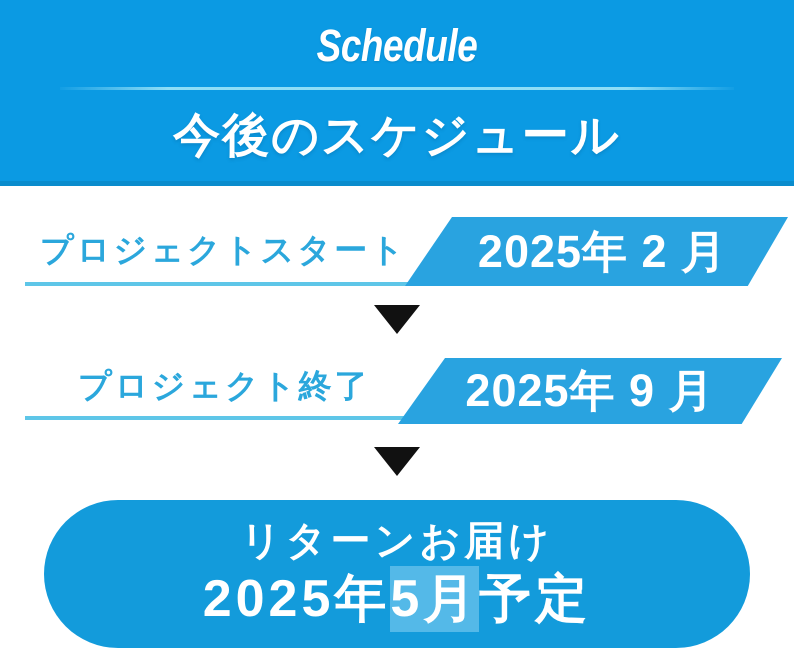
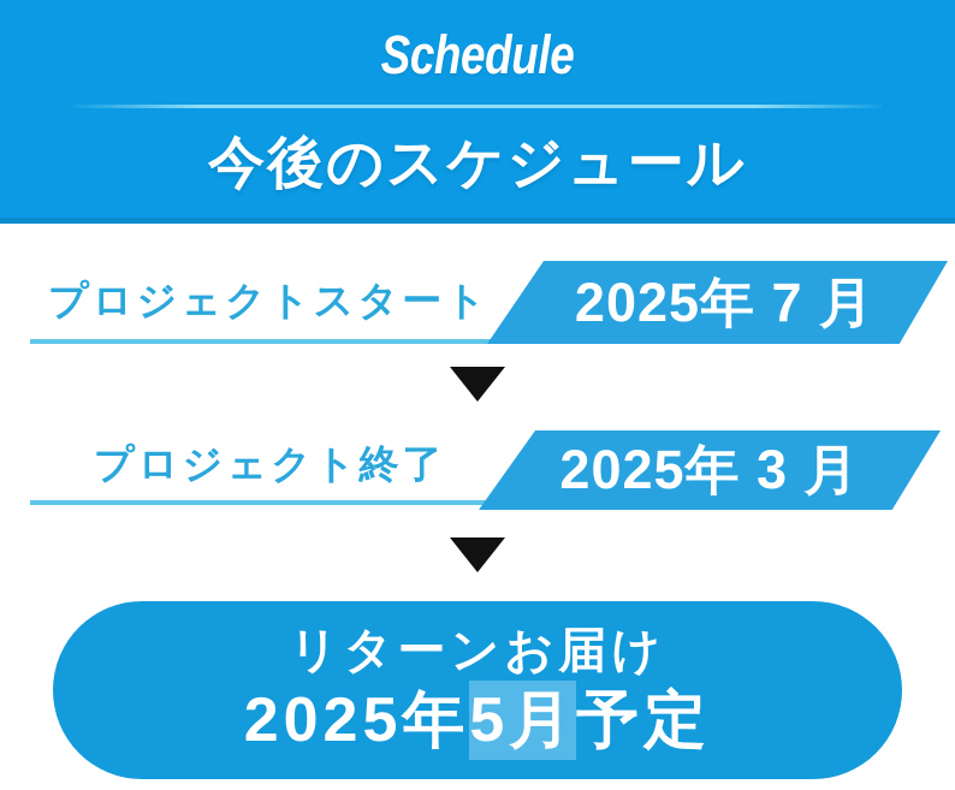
  Schedule
  今後のスケジュール
  プロジェクトスタート
- 2025年 2 月
+ 2025年 7 月
  プロジェクト終了
- 2025年 9 月
+ 2025年 3 月
  リターンお届け
  2025年
  5月
  予定
